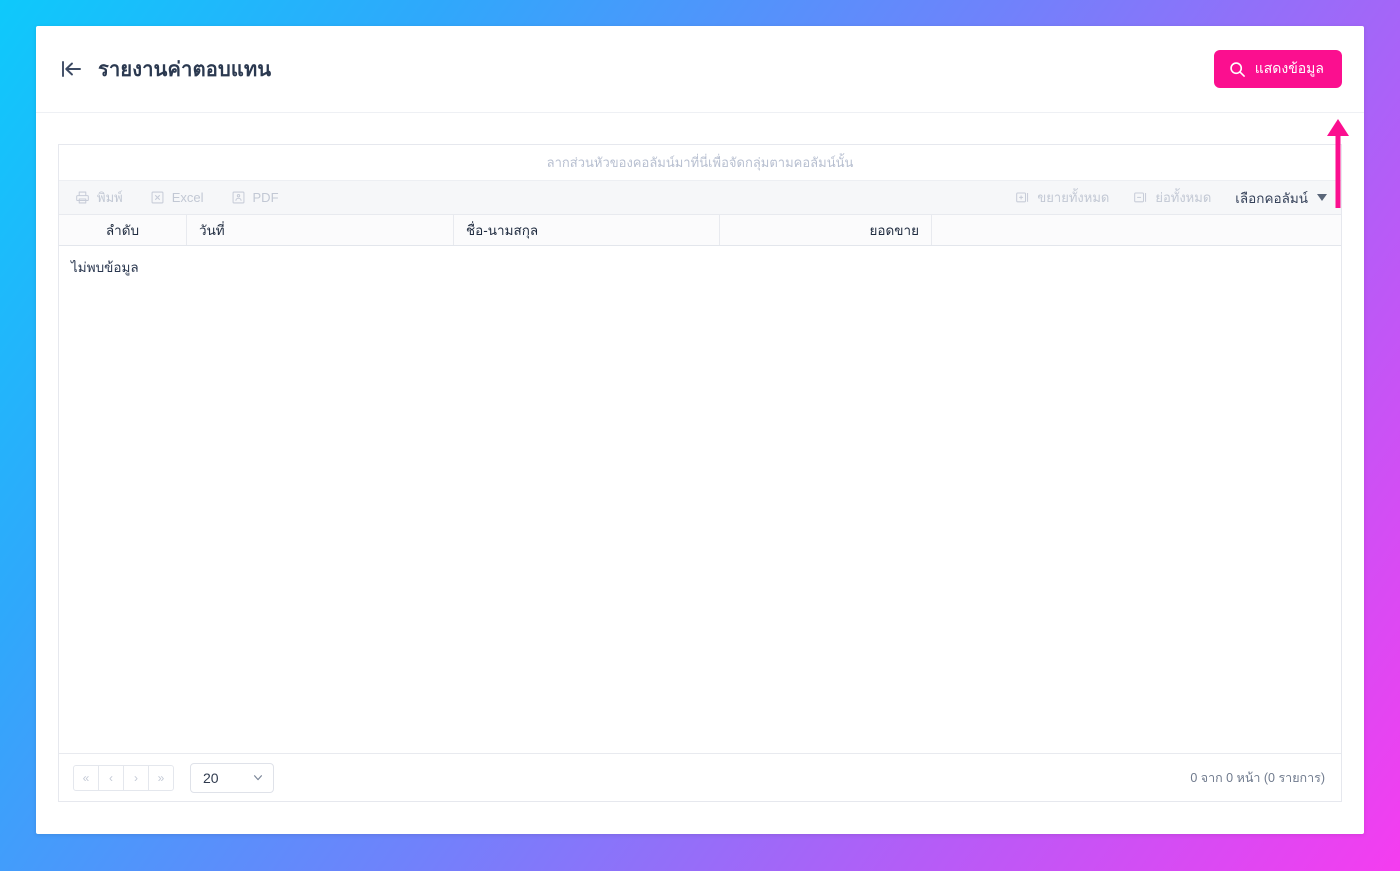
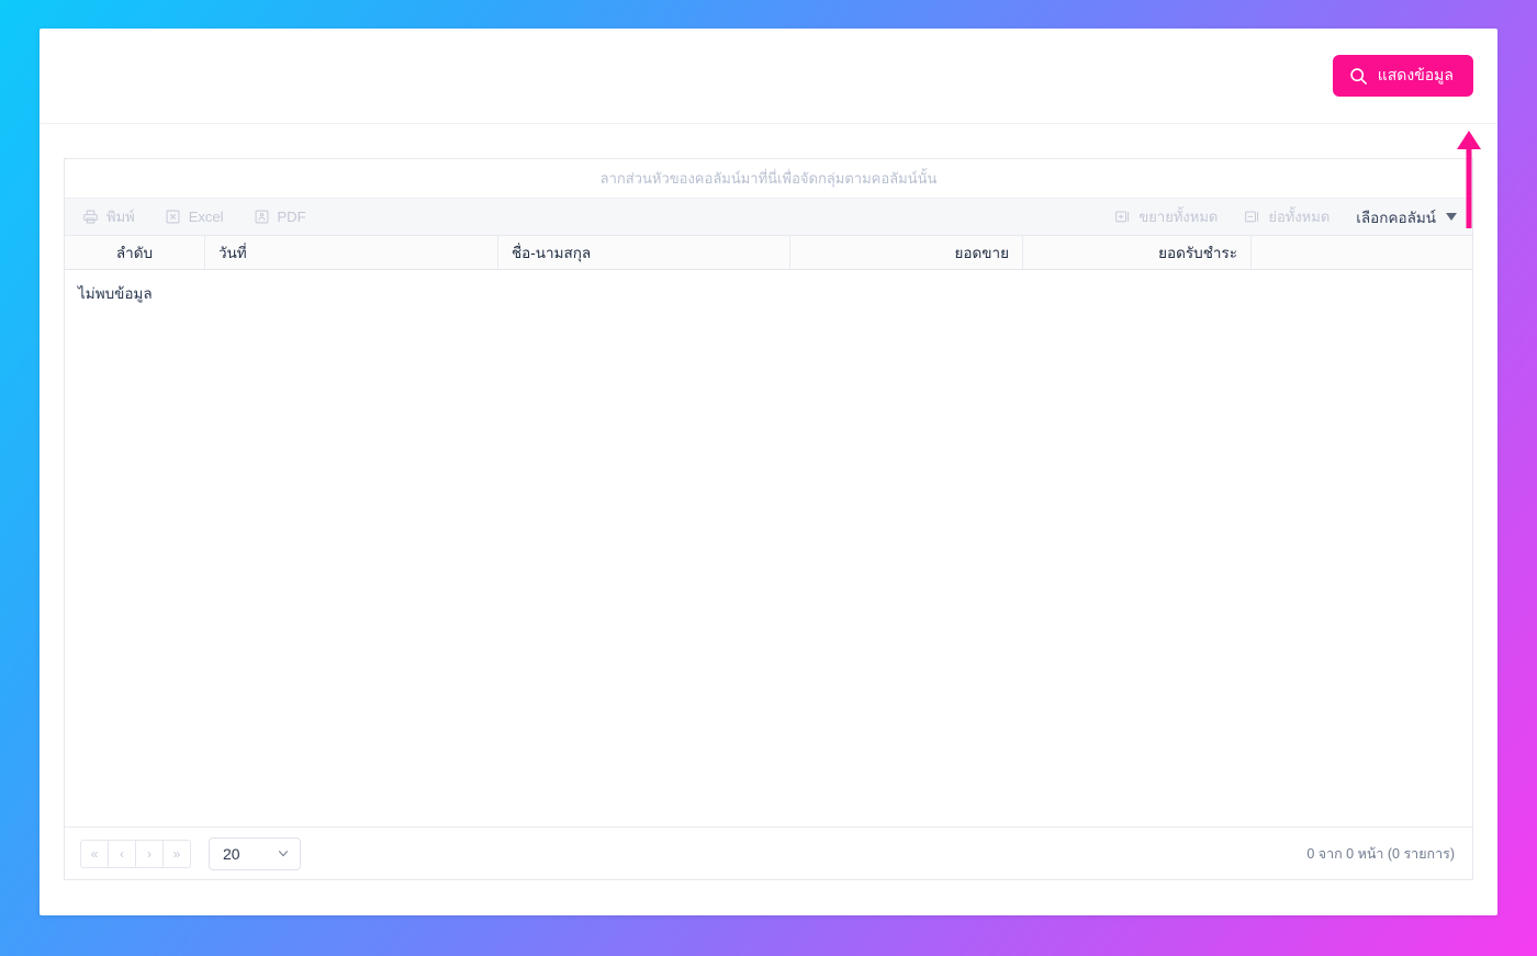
- รายงานค่าตอบแทน
  แสดงข้อมูล
  ลากส่วนหัวของคอลัมน์มาที่นี่เพื่อจัดกลุ่มตามคอลัมน์นั้น
  พิมพ์
  Excel
  PDF
  ขยายทั้งหมด
  ย่อทั้งหมด
  เลือกคอลัมน์
  ลำดับ
  วันที่
  ชื่อ-นามสกุล
  ยอดขาย
+ ยอดรับชำระ
  ไม่พบข้อมูล
  «
  ‹
  ›
  »
  20
  0 จาก 0 หน้า (0 รายการ)
